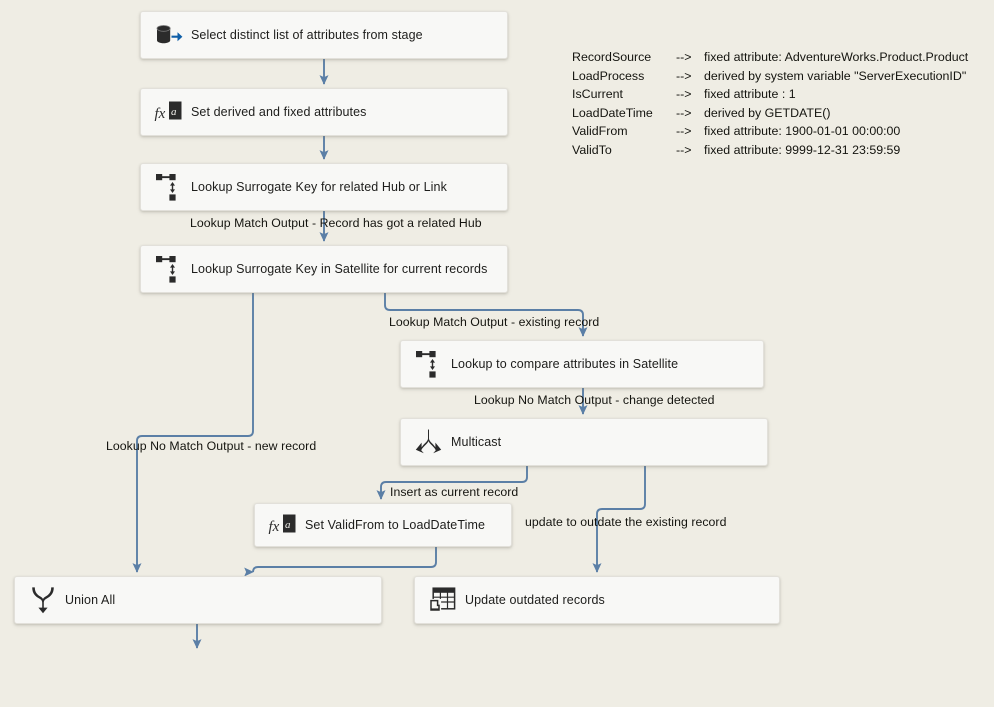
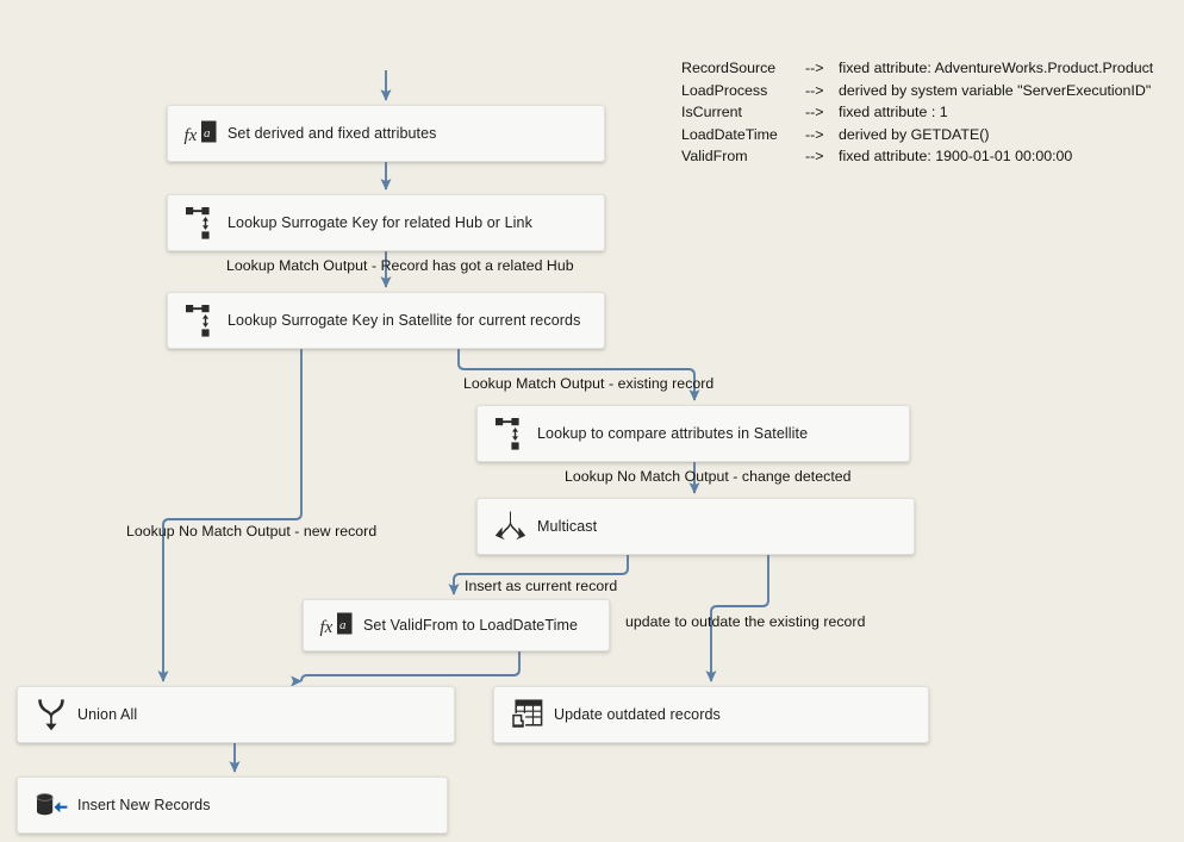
- Select distinct list of attributes from stage
  fx
  a
  Set derived and fixed attributes
  Lookup Surrogate Key for related Hub or Link
  Lookup Surrogate Key in Satellite for current records
  Lookup to compare attributes in Satellite
  Multicast
  fx
  a
  Set ValidFrom to LoadDateTime
  Union All
  Update outdated records
+ Insert New Records
  Lookup Match Output - Record has got a related Hub
  Lookup Match Output - existing record
  Lookup No Match Output - change detected
  Lookup No Match Output - new record
  Insert as current record
  update to outdate the existing record
  RecordSource --> fixed attribute: AdventureWorks.Product.Product
  LoadProcess --> derived by system variable "ServerExecutionID"
  IsCurrent --> fixed attribute : 1
  LoadDateTime --> derived by GETDATE()
  ValidFrom --> fixed attribute: 1900-01-01 00:00:00
- ValidTo --> fixed attribute: 9999-12-31 23:59:59
